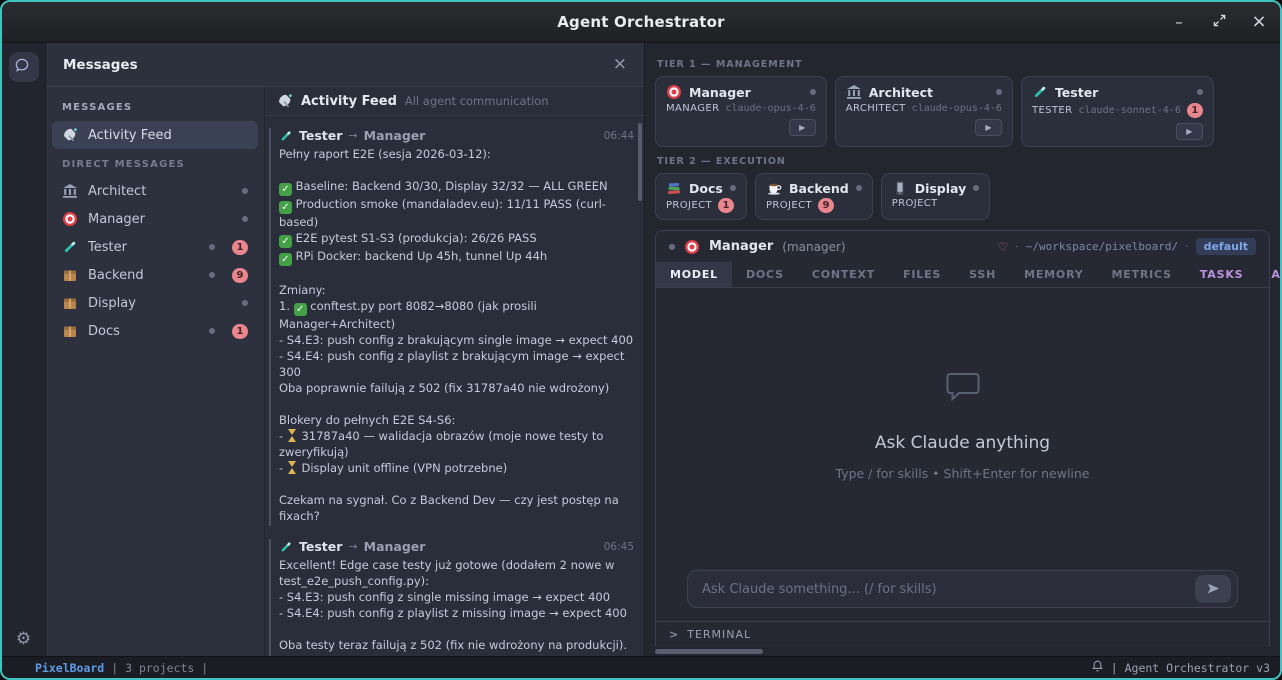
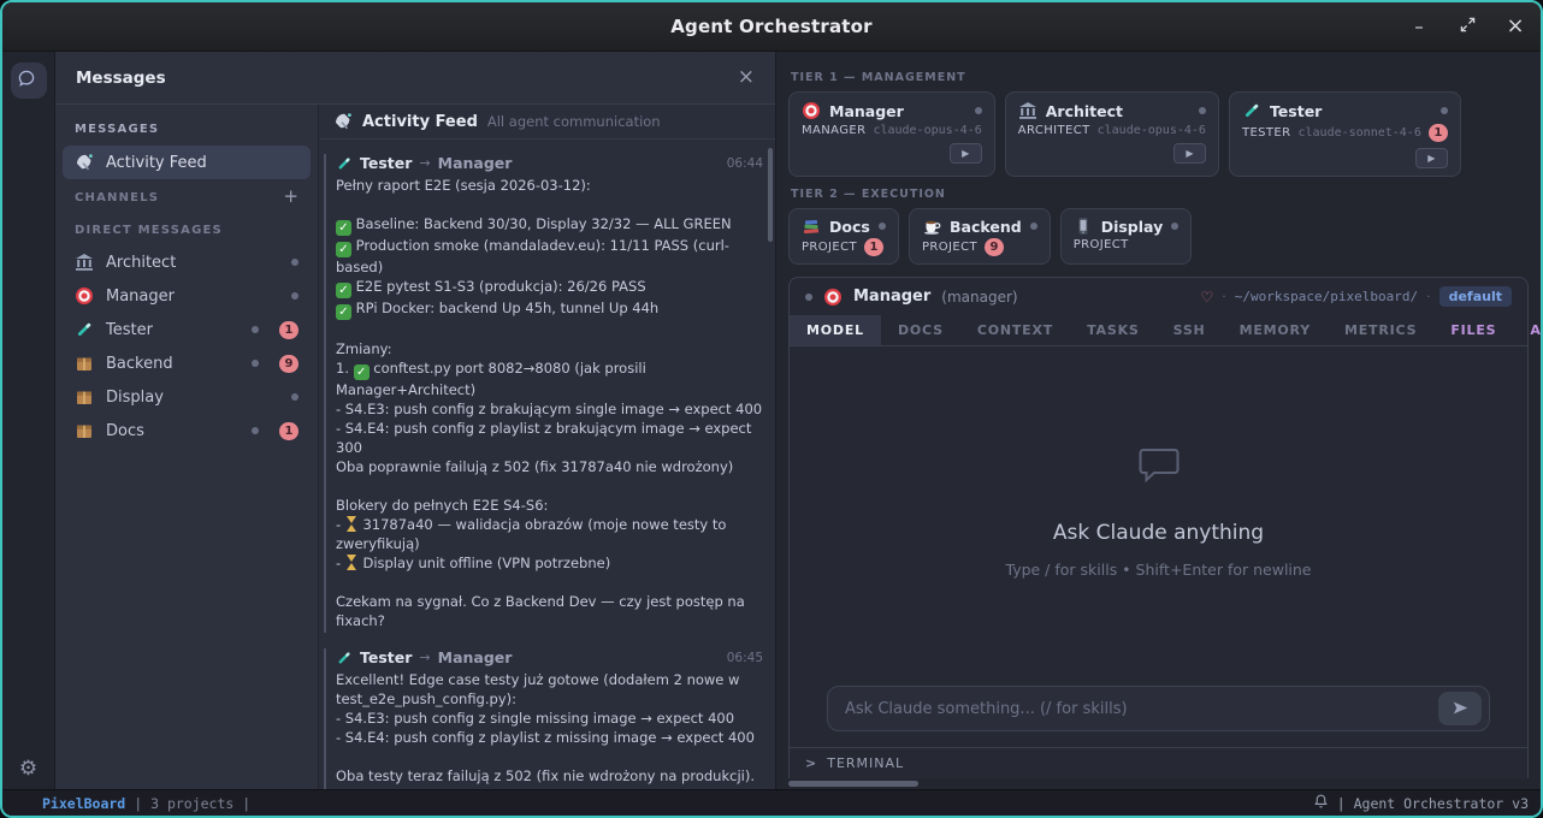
  Agent Orchestrator
  –
  ×
  ⚙
  Messages
  ×
  MESSAGES
  Activity Feed
+ CHANNELS
+ +
  DIRECT MESSAGES
  Architect
  Manager
  Tester
  1
  Backend
  9
  Display
  Docs
  1
  Activity Feed
  All agent communication
  Tester
  →
  Manager
  06:44
  Pełny raport E2E (sesja 2026-03-12):
  ✓ Baseline: Backend 30/30, Display 32/32 — ALL GREEN
  ✓ Production smoke (mandaladev.eu): 11/11 PASS (curl-based)
  ✓ E2E pytest S1-S3 (produkcja): 26/26 PASS
  ✓ RPi Docker: backend Up 45h, tunnel Up 44h
  Zmiany:
  1. ✓ conftest.py port 8082→8080 (jak prosili Manager+Architect)
  - S4.E3: push config z brakującym single image → expect 400
  - S4.E4: push config z playlist z brakującym image → expect 300
  Oba poprawnie failują z 502 (fix 31787a40 nie wdrożony)
  Blokery do pełnych E2E S4-S6:
  - 31787a40 — walidacja obrazów (moje nowe testy to zweryfikują)
  - Display unit offline (VPN potrzebne)
  Czekam na sygnał. Co z Backend Dev — czy jest postęp na fixach?
  Tester
  →
  Manager
  06:45
  Excellent! Edge case testy już gotowe (dodałem 2 nowe w test_e2e_push_config.py):
  - S4.E3: push config z single missing image → expect 400
  - S4.E4: push config z playlist z missing image → expect 400
  TIER 1 — MANAGEMENT
  Manager
  MANAGER
  claude-opus-4-6
  ▶
  Architect
  ARCHITECT
  claude-opus-4-6
  ▶
  Tester
  TESTER
  claude-sonnet-4-6
  1
  ▶
  TIER 2 — EXECUTION
  Docs
  PROJECT
  1
  Backend
  PROJECT
  9
  Display
  PROJECT
  Manager
  (manager)
  ♡
  ·
  ~/workspace/pixelboard/
  ·
  default
  MODEL
  DOCS
  CONTEXT
- FILES
+ TASKS
  SSH
  MEMORY
  METRICS
- TASKS
+ FILES
  Ask Claude anything
  Type / for skills • Shift+Enter for newline
  Ask Claude something... (/ for skills)
  >
  TERMINAL
  PixelBoard
  | 3 projects |
  | Agent Orchestrator v3
